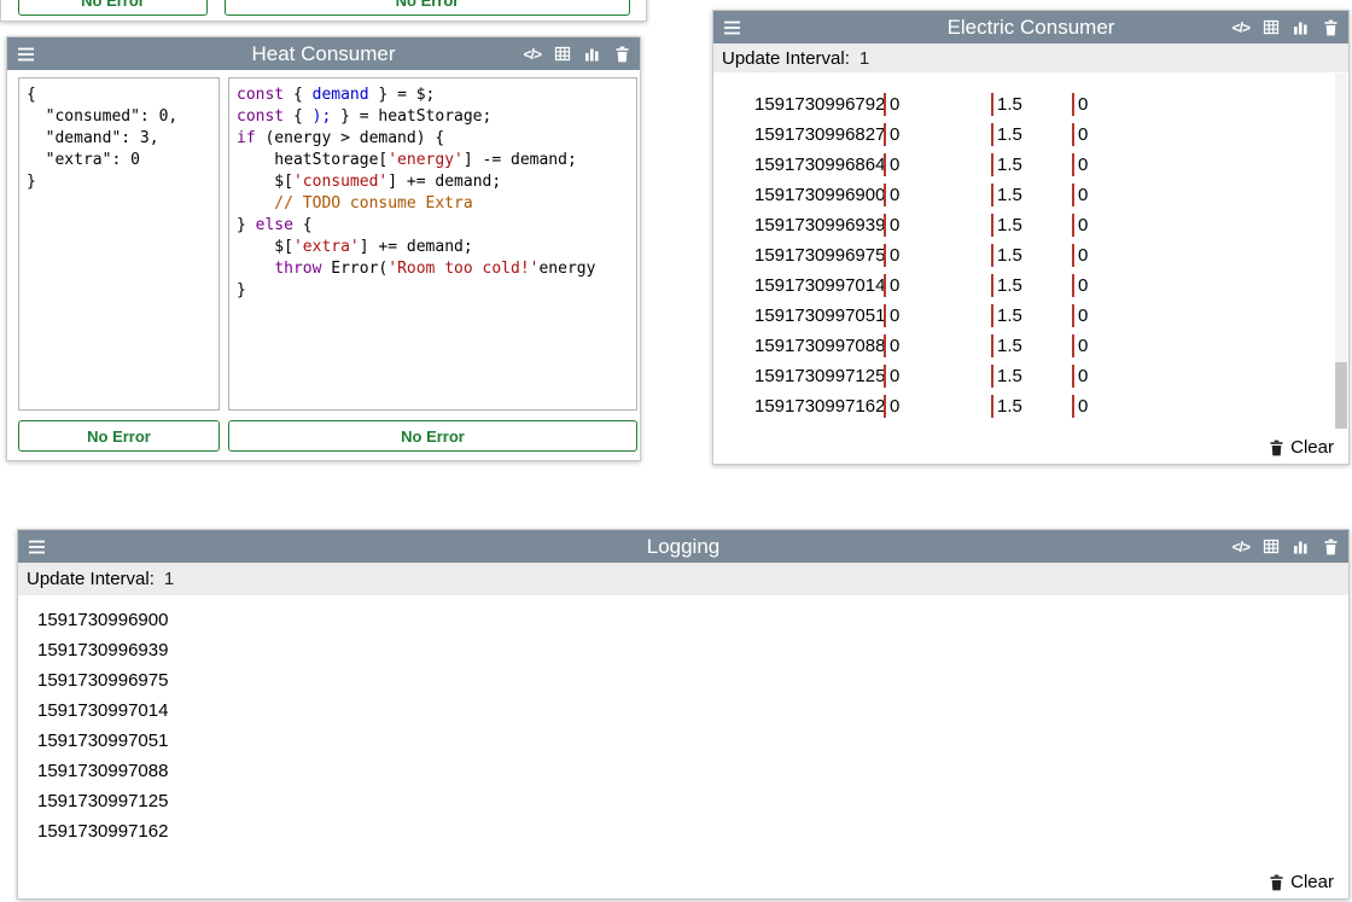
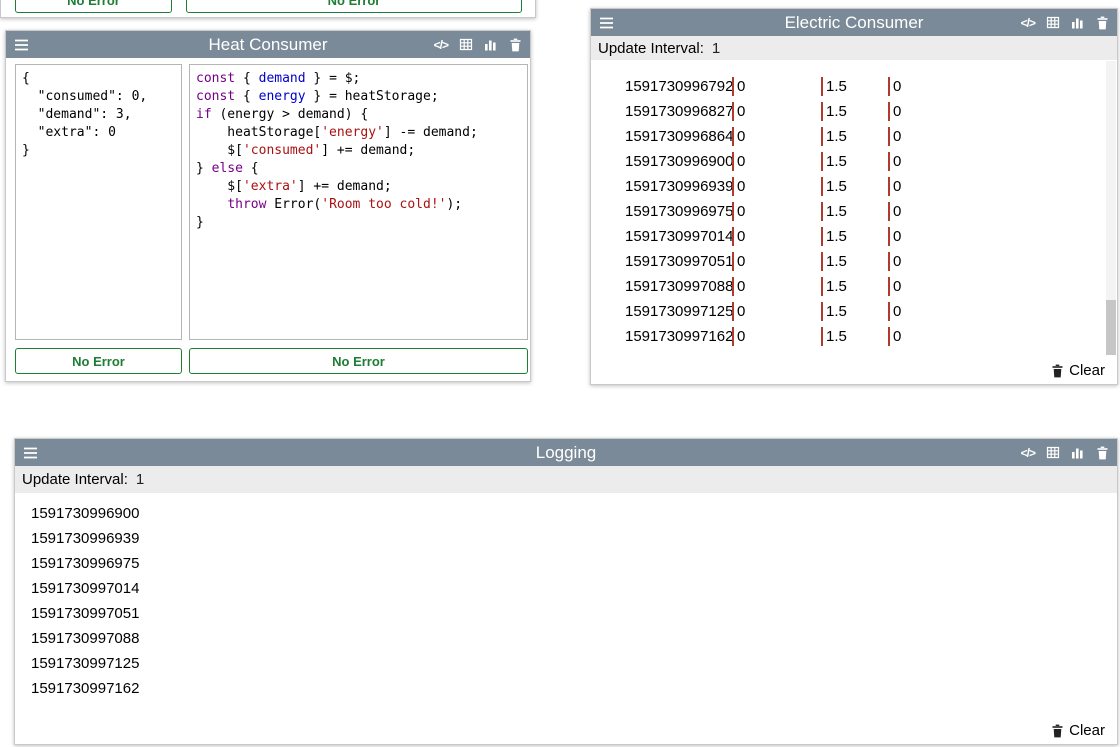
  No Error
  No Error
  Heat Consumer
  </>
  {
  "consumed": 0,
  "demand": 3,
  "extra": 0
  }
  const { demand } = $;
- const { ); } = heatStorage;
+ const { energy } = heatStorage;
  if (energy > demand) {
  heatStorage['energy'] -= demand;
  $['consumed'] += demand;
- // TODO consume Extra
  } else {
  $['extra'] += demand;
- throw Error('Room too cold!'energy
+ throw Error('Room too cold!');
  }
  No Error
  No Error
  Electric Consumer
  </>
  Update Interval:
  1
  1591730996792
  0
  1.5
  0
  1591730996827
  0
  1.5
  0
  1591730996864
  0
  1.5
  0
  1591730996900
  0
  1.5
  0
  1591730996939
  0
  1.5
  0
  1591730996975
  0
  1.5
  0
  1591730997014
  0
  1.5
  0
  1591730997051
  0
  1.5
  0
  1591730997088
  0
  1.5
  0
  1591730997125
  0
  1.5
  0
  1591730997162
  0
  1.5
  0
  Clear
  Logging
  </>
  Update Interval:
  1
  1591730996900
  1591730996939
  1591730996975
  1591730997014
  1591730997051
  1591730997088
  1591730997125
  1591730997162
  Clear
